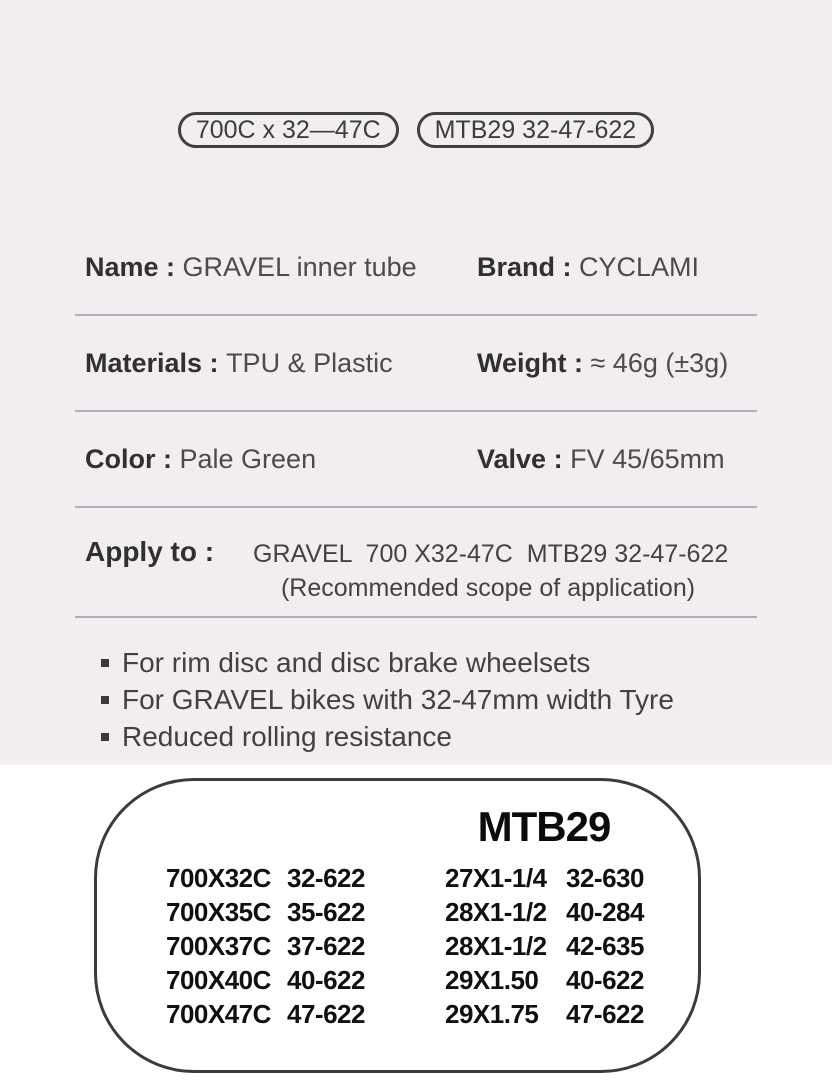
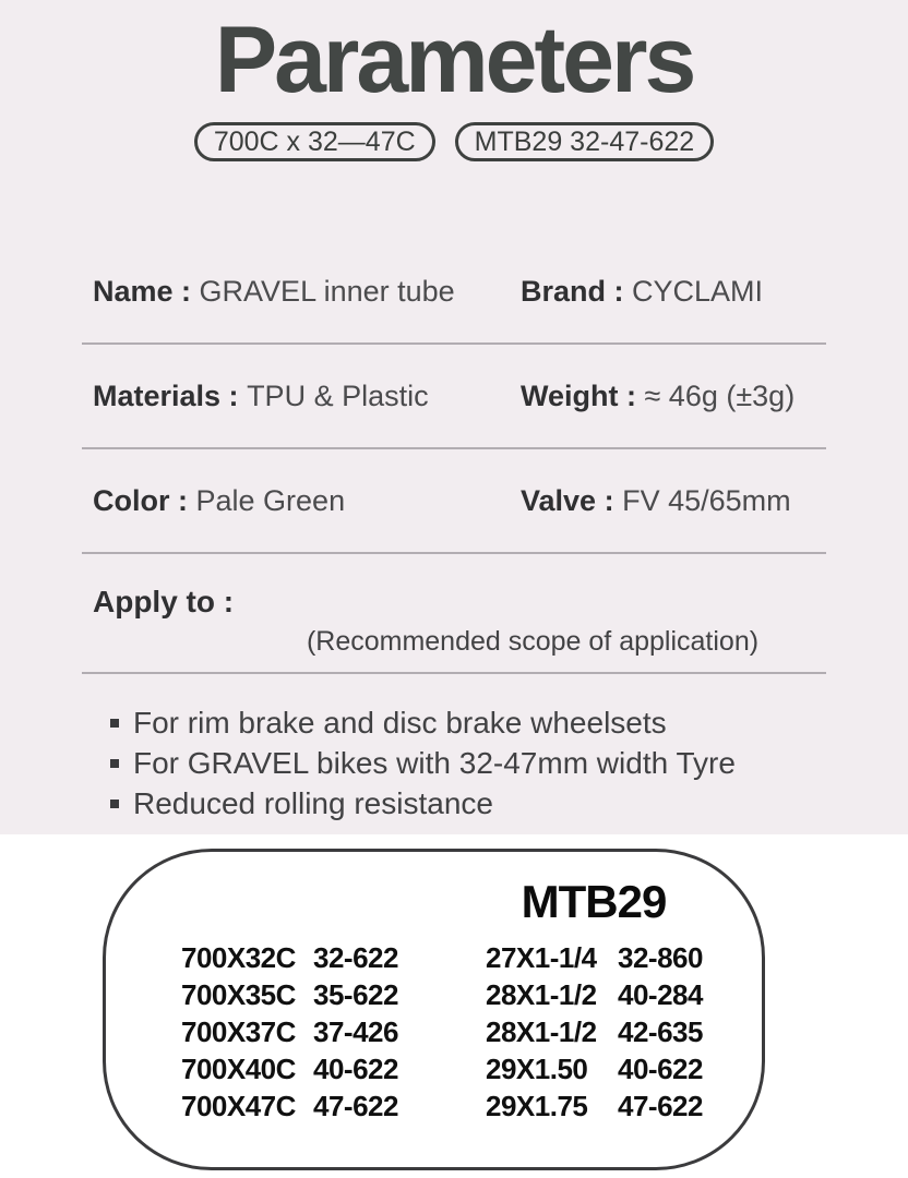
+ Parameters
  700C x 32—47C
  MTB29 32-47-622
  Name : GRAVEL inner tube
  Brand : CYCLAMI
  Materials : TPU & Plastic
  Weight : ≈ 46g (±3g)
  Color : Pale Green
  Valve : FV 45/65mm
  Apply to :
- GRAVEL 700 X32-47C MTB29 32-47-622
  (Recommended scope of application)
- For rim disc and disc brake wheelsets
+ For rim brake and disc brake wheelsets
  For GRAVEL bikes with 32-47mm width Tyre
  Reduced rolling resistance
  MTB29
  700X32C 32-622
  700X35C 35-622
- 700X37C 37-622
+ 700X37C 37-426
  700X40C 40-622
  700X47C 47-622
- 27X1-1/4 32-630
+ 27X1-1/4 32-860
  28X1-1/2 40-284
  28X1-1/2 42-635
  29X1.50 40-622
  29X1.75 47-622
